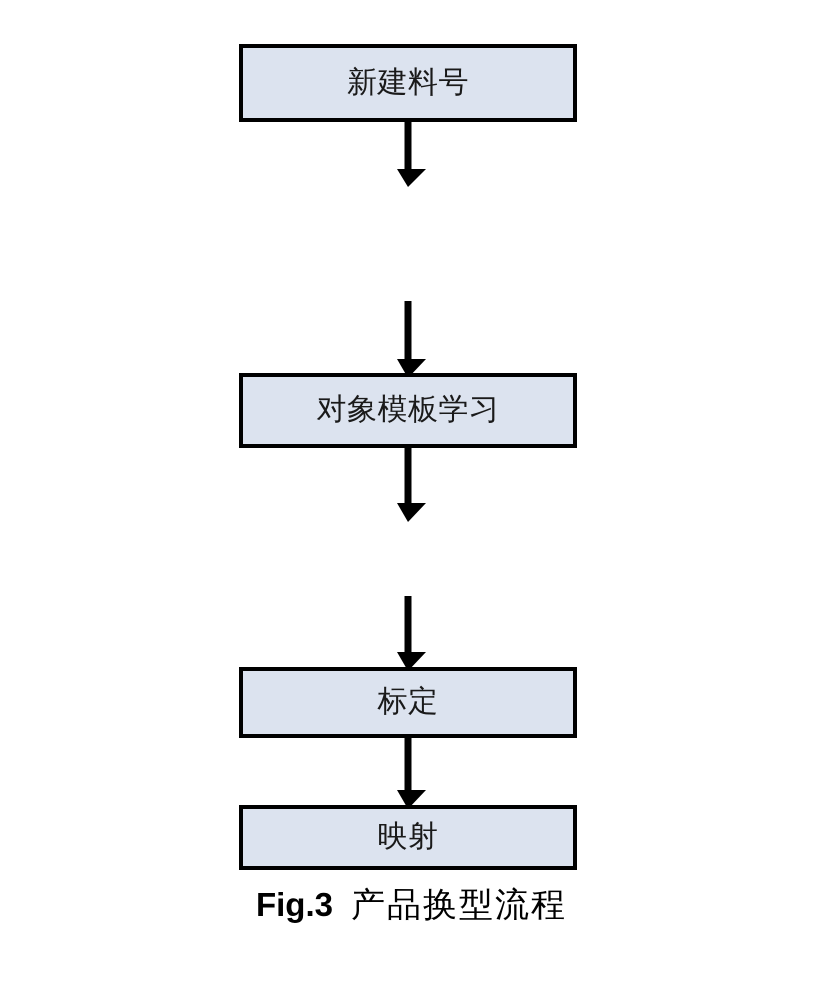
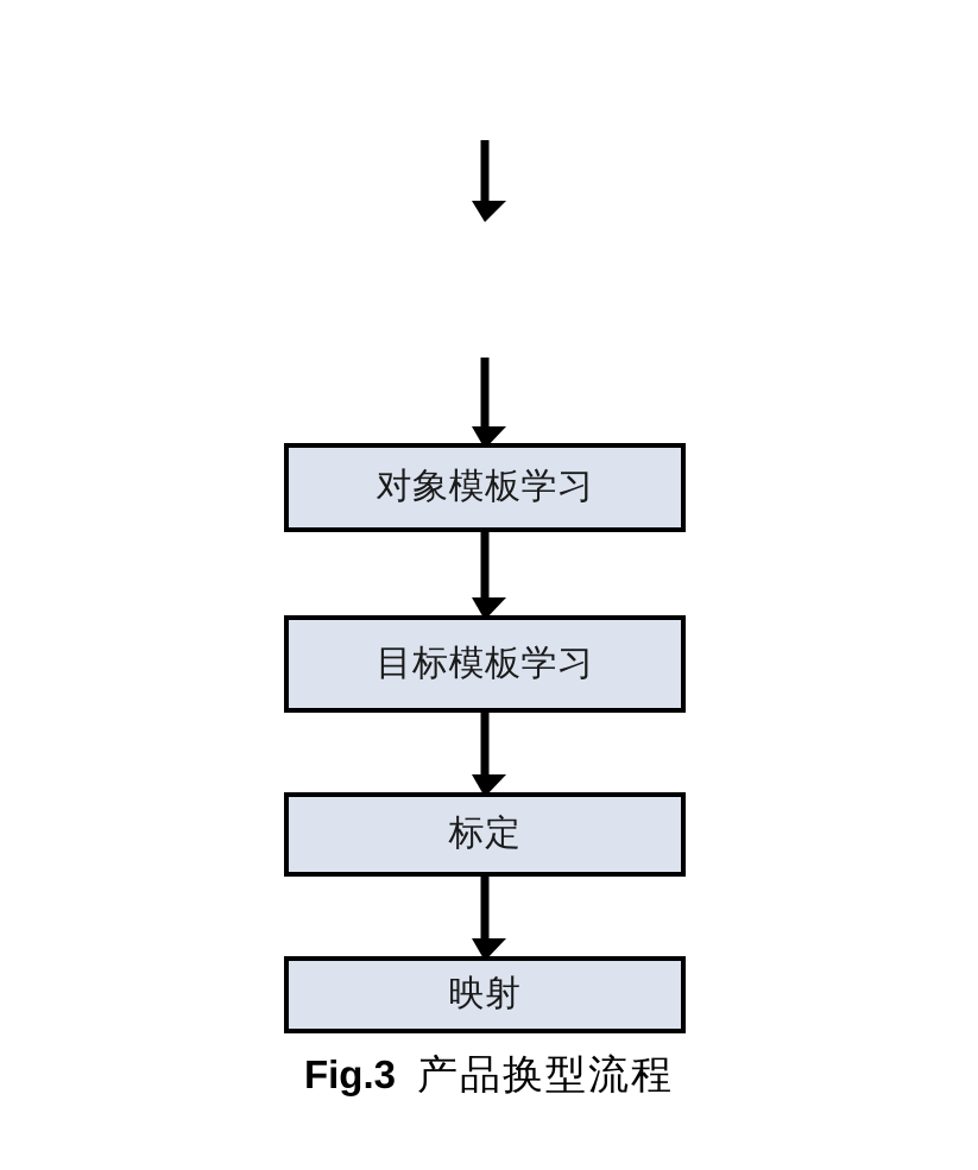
- 新建料号
  对象模板学习
+ 目标模板学习
  标定
  映射
  Fig.3 产品换型流程
